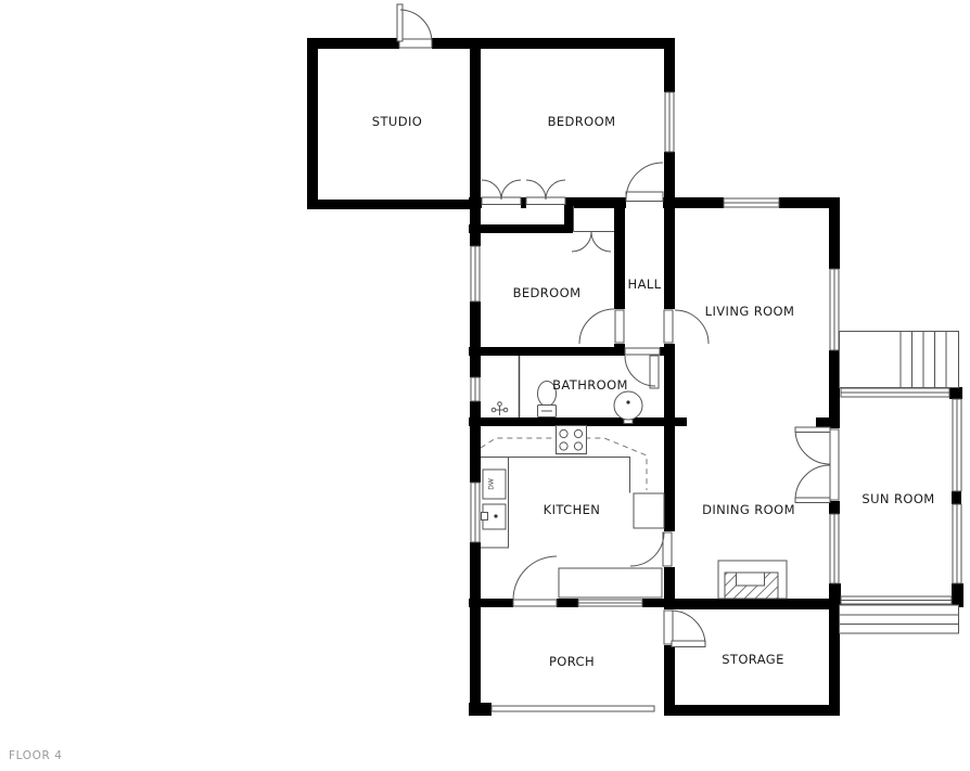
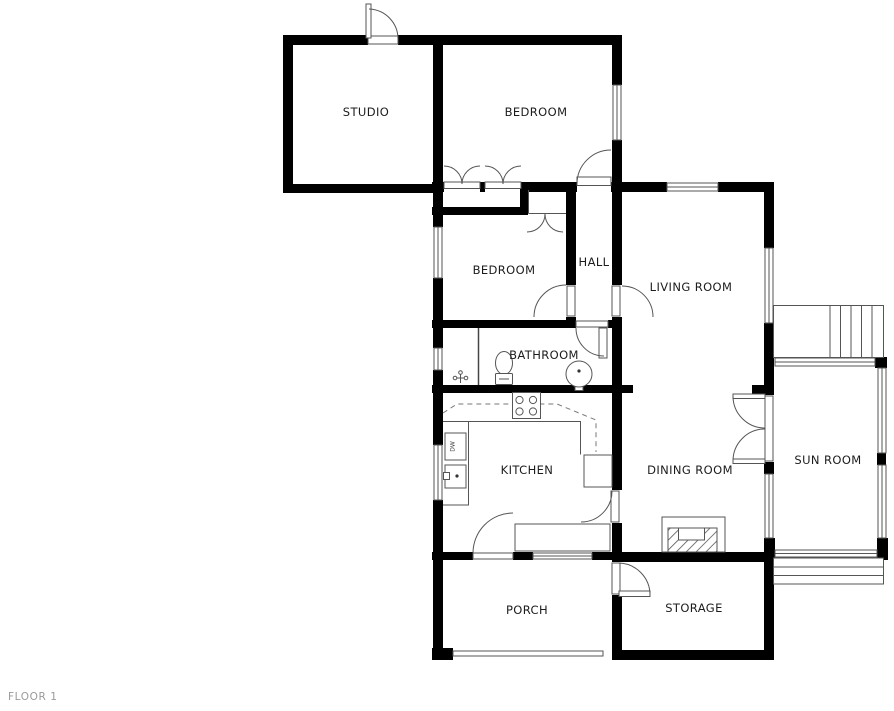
  STUDIO
  BEDROOM
  BEDROOM
  HALL
  LIVING ROOM
  BATHROOM
  KITCHEN
  DINING ROOM
  SUN ROOM
  PORCH
  STORAGE
- FLOOR 4
+ FLOOR 1
